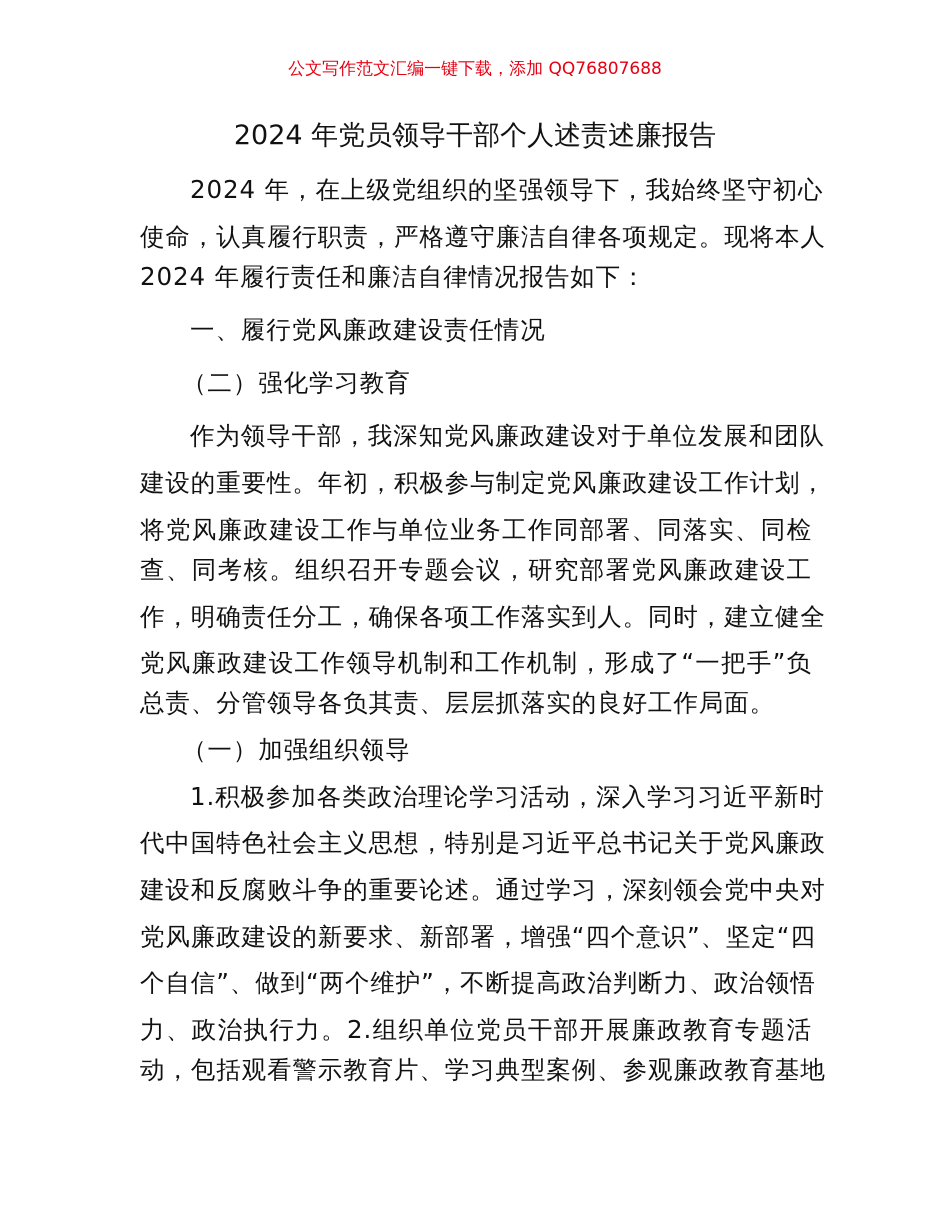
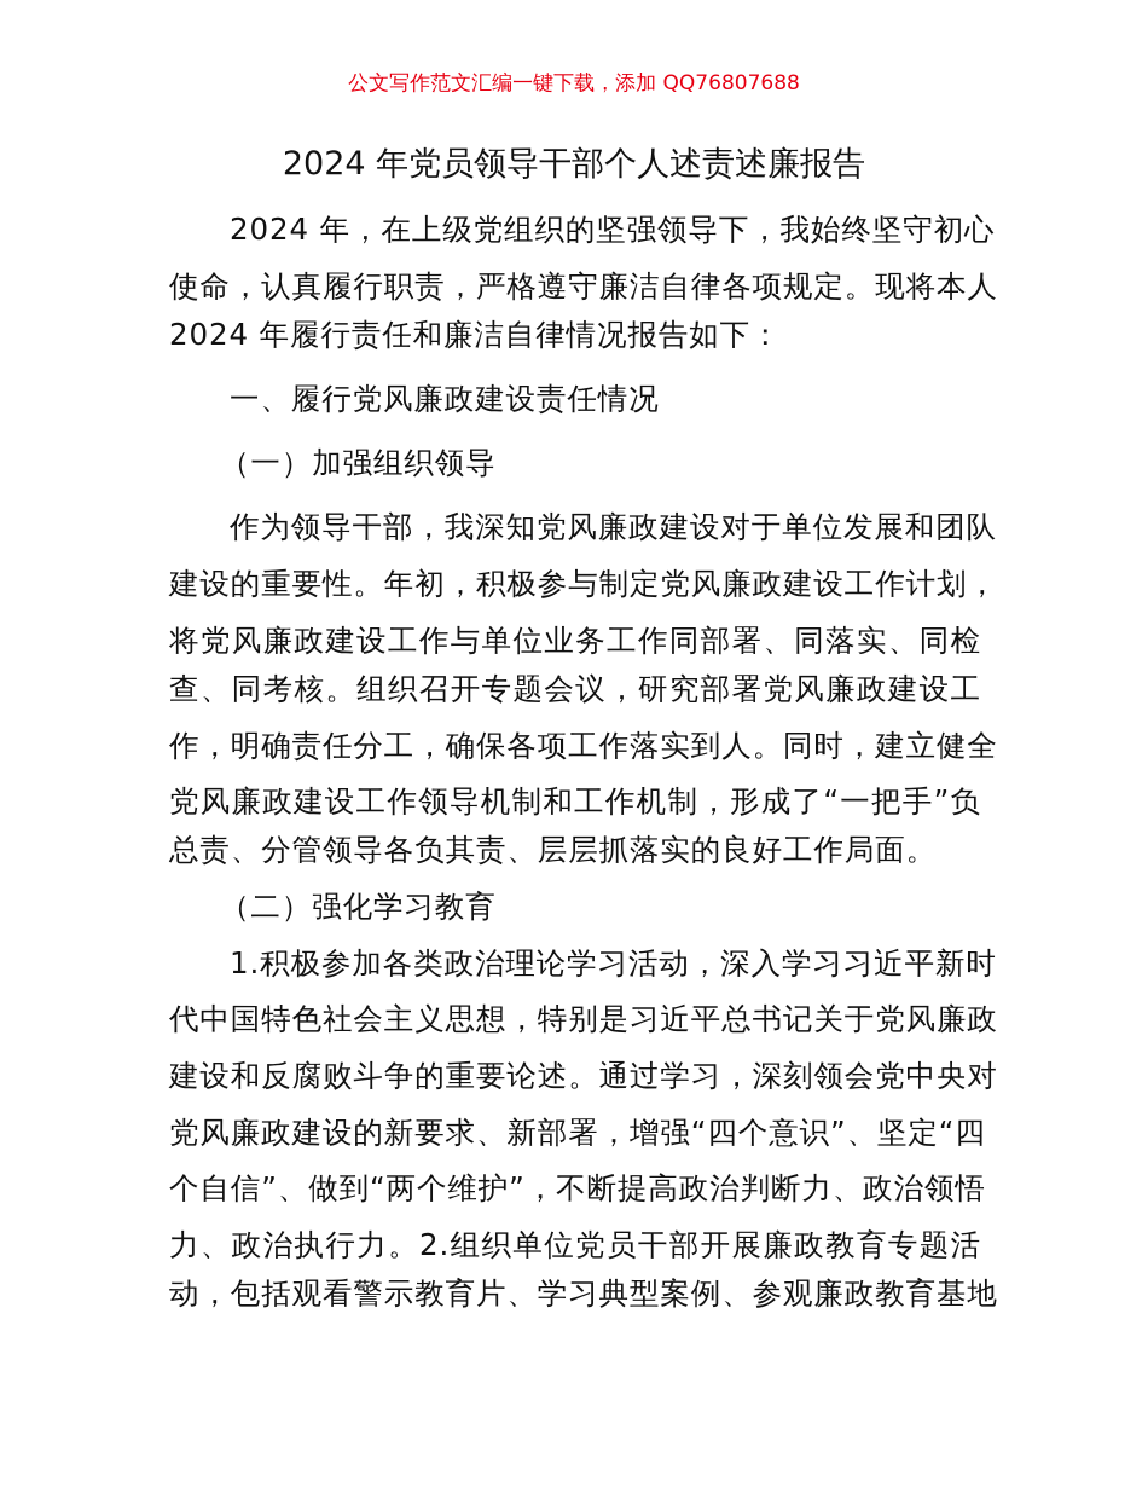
  公文写作范文汇编一键下载，添加 QQ76807688
  2024 年党员领导干部个人述责述廉报告
  2024 年，在上级党组织的坚强领导下，我始终坚守初心
  使命，认真履行职责，严格遵守廉洁自律各项规定。现将本人
  2024 年履行责任和廉洁自律情况报告如下：
  一、履行党风廉政建设责任情况
- （二）强化学习教育
+ （一）加强组织领导
  作为领导干部，我深知党风廉政建设对于单位发展和团队
  建设的重要性。年初，积极参与制定党风廉政建设工作计划，
  将党风廉政建设工作与单位业务工作同部署、同落实、同检
  查、同考核。组织召开专题会议，研究部署党风廉政建设工
  作，明确责任分工，确保各项工作落实到人。同时，建立健全
  党风廉政建设工作领导机制和工作机制，形成了“一把手”负
  总责、分管领导各负其责、层层抓落实的良好工作局面。
- （一）加强组织领导
+ （二）强化学习教育
  1.积极参加各类政治理论学习活动，深入学习习近平新时
  代中国特色社会主义思想，特别是习近平总书记关于党风廉政
  建设和反腐败斗争的重要论述。通过学习，深刻领会党中央对
  党风廉政建设的新要求、新部署，增强“四个意识”、坚定“四
  个自信”、做到“两个维护”，不断提高政治判断力、政治领悟
  力、政治执行力。2.组织单位党员干部开展廉政教育专题活
  动，包括观看警示教育片、学习典型案例、参观廉政教育基地
